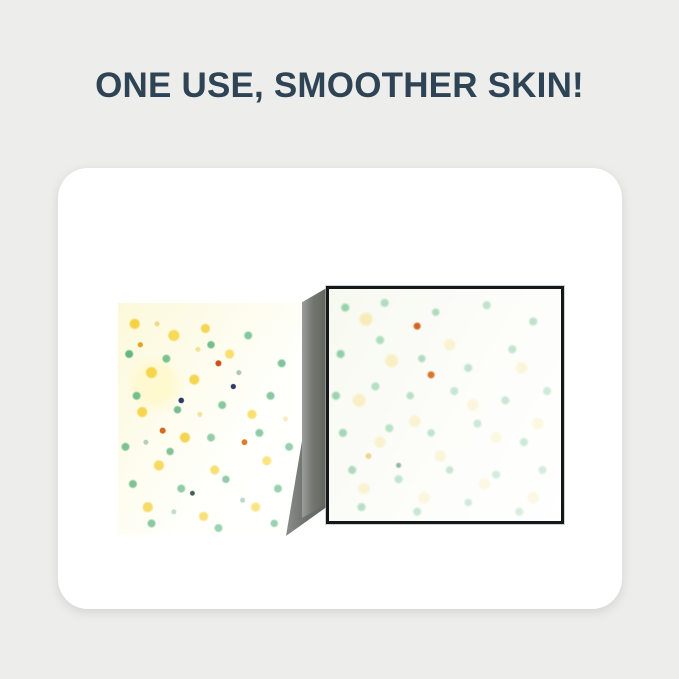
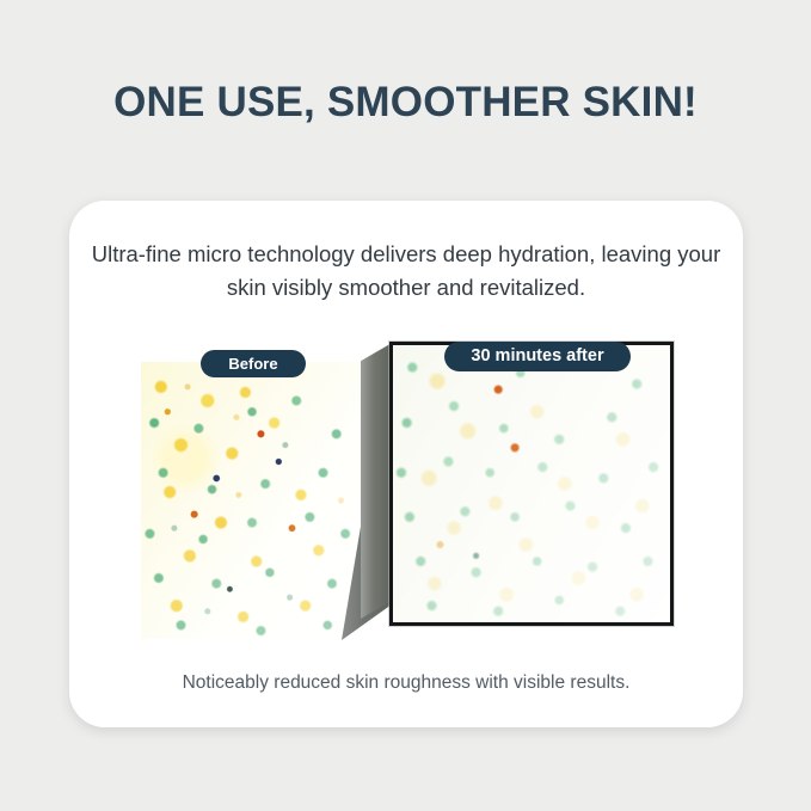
  ONE USE, SMOOTHER SKIN!
+ Ultra-fine micro technology delivers deep hydration, leaving your skin visibly smoother and revitalized.
+ Before
+ 30 minutes after
+ Noticeably reduced skin roughness with visible results.
